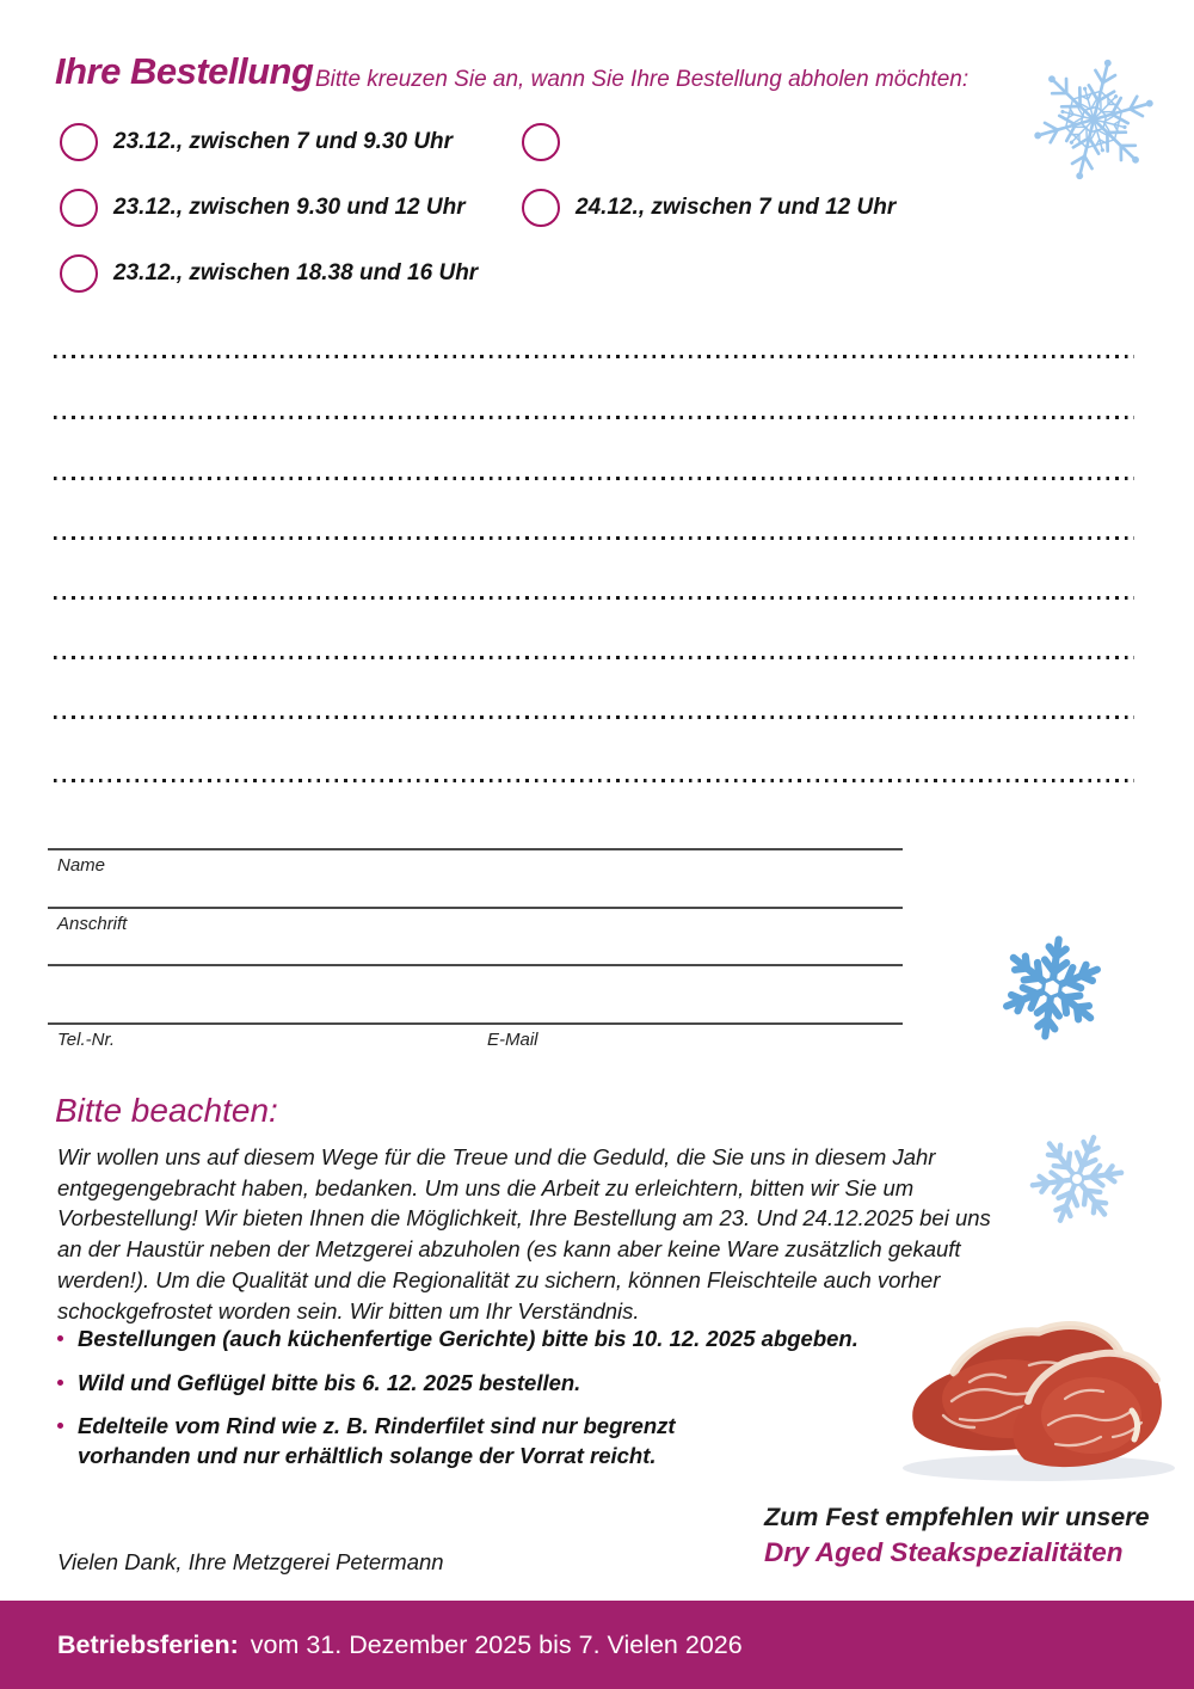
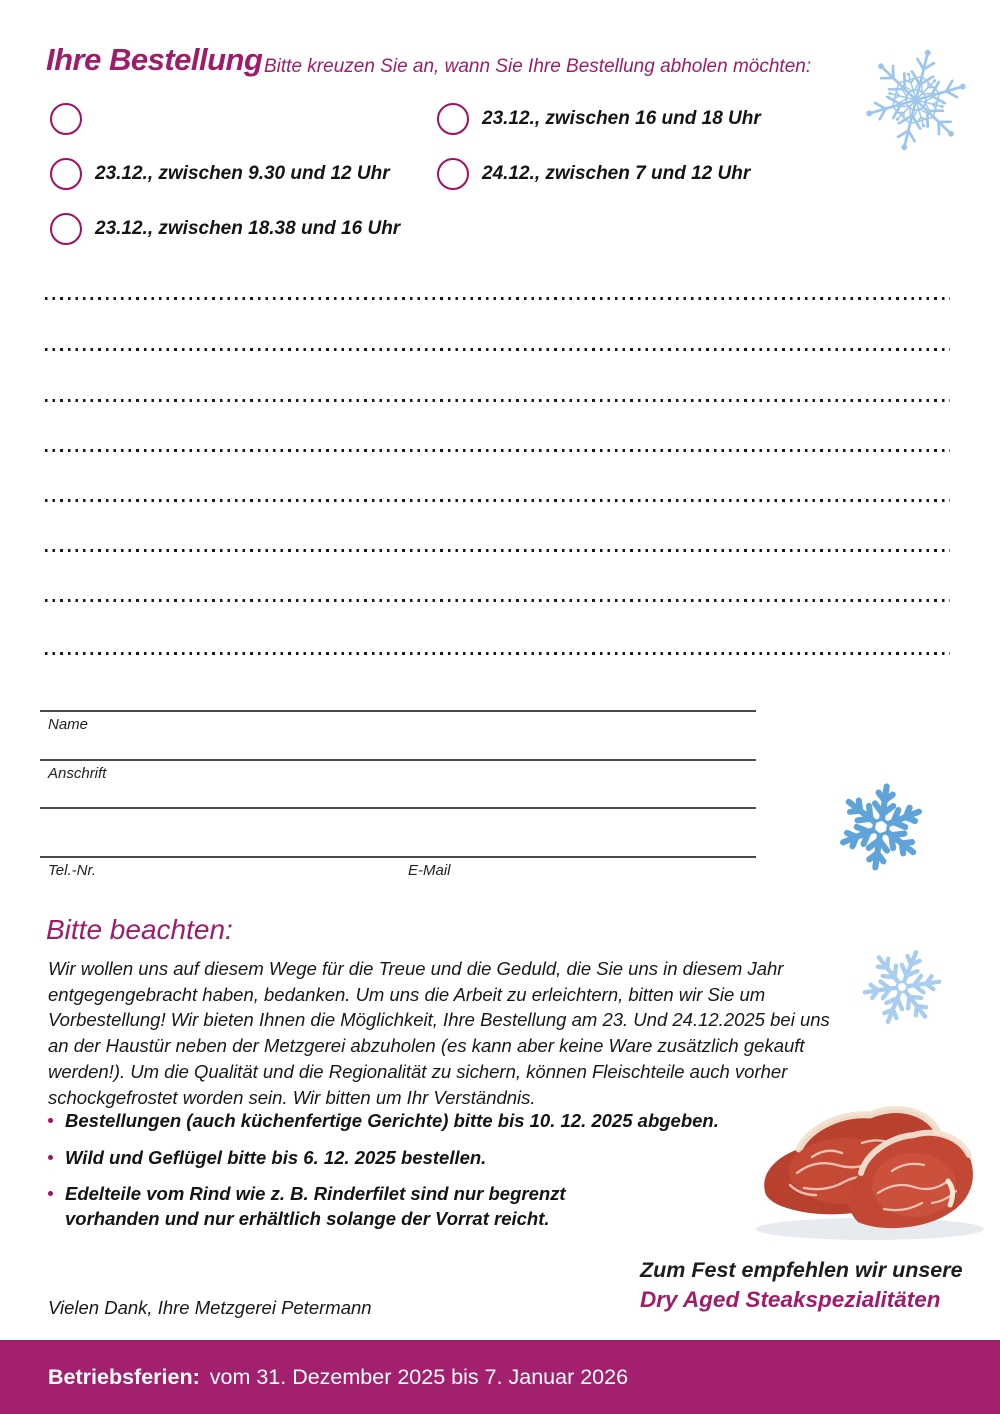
  Ihre Bestellung
  Bitte kreuzen Sie an, wann Sie Ihre Bestellung abholen möchten:
- 23.12., zwischen 7 und 9.30 Uhr
  23.12., zwischen 9.30 und 12 Uhr
  23.12., zwischen 18.38 und 16 Uhr
+ 23.12., zwischen 16 und 18 Uhr
  24.12., zwischen 7 und 12 Uhr
  Name
  Anschrift
  Tel.-Nr.
  E-Mail
  Bitte beachten:
  Wir wollen uns auf diesem Wege für die Treue und die Geduld, die Sie uns in diesem Jahr
  entgegengebracht haben, bedanken. Um uns die Arbeit zu erleichtern, bitten wir Sie um
  Vorbestellung! Wir bieten Ihnen die Möglichkeit, Ihre Bestellung am 23. Und 24.12.2025 bei uns
  an der Haustür neben der Metzgerei abzuholen (es kann aber keine Ware zusätzlich gekauft
  werden!). Um die Qualität und die Regionalität zu sichern, können Fleischteile auch vorher
  schockgefrostet worden sein. Wir bitten um Ihr Verständnis.
  Bestellungen (auch küchenfertige Gerichte) bitte bis 10. 12. 2025 abgeben.
  Wild und Geflügel bitte bis 6. 12. 2025 bestellen.
  Edelteile vom Rind wie z. B. Rinderfilet sind nur begrenzt
  vorhanden und nur erhältlich solange der Vorrat reicht.
  Vielen Dank, Ihre Metzgerei Petermann
  Zum Fest empfehlen wir unsere
  Dry Aged Steakspezialitäten
- Betriebsferien: vom 31. Dezember 2025 bis 7. Vielen 2026
+ Betriebsferien: vom 31. Dezember 2025 bis 7. Januar 2026
